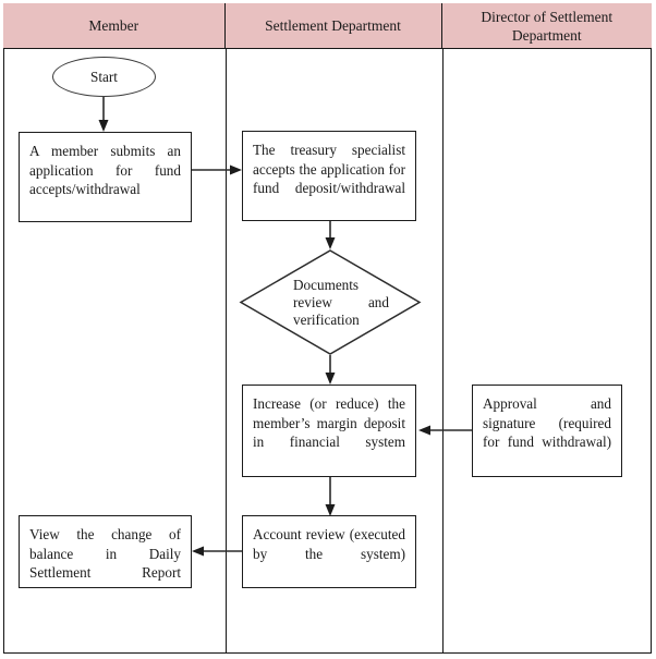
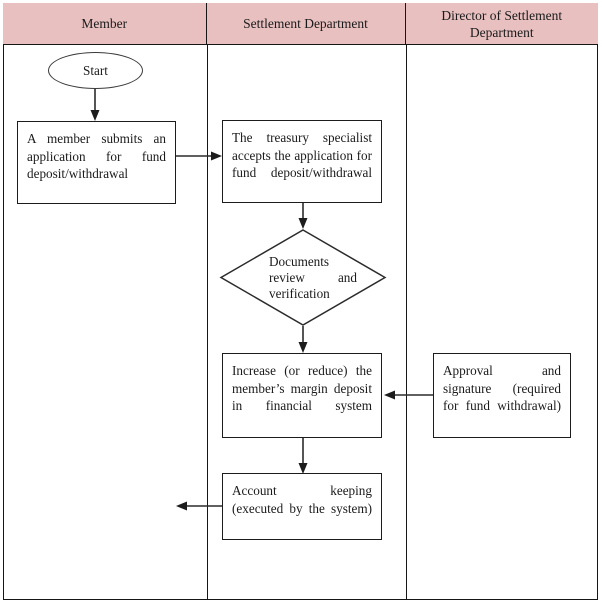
  Member
  Settlement Department
  Director of Settlement Department
  Start
- A member submits an application for fund accepts/withdrawal
+ A member submits an application for fund deposit/withdrawal
  The treasury specialist accepts the application for fund deposit/withdrawal
  Documents review and verification
  Increase (or reduce) the member’s margin deposit in financial system
  Approval and signature (required for fund withdrawal)
- Account review (executed by the system)
+ Account keeping (executed by the system)
- View the change of balance in Daily Settlement Report
